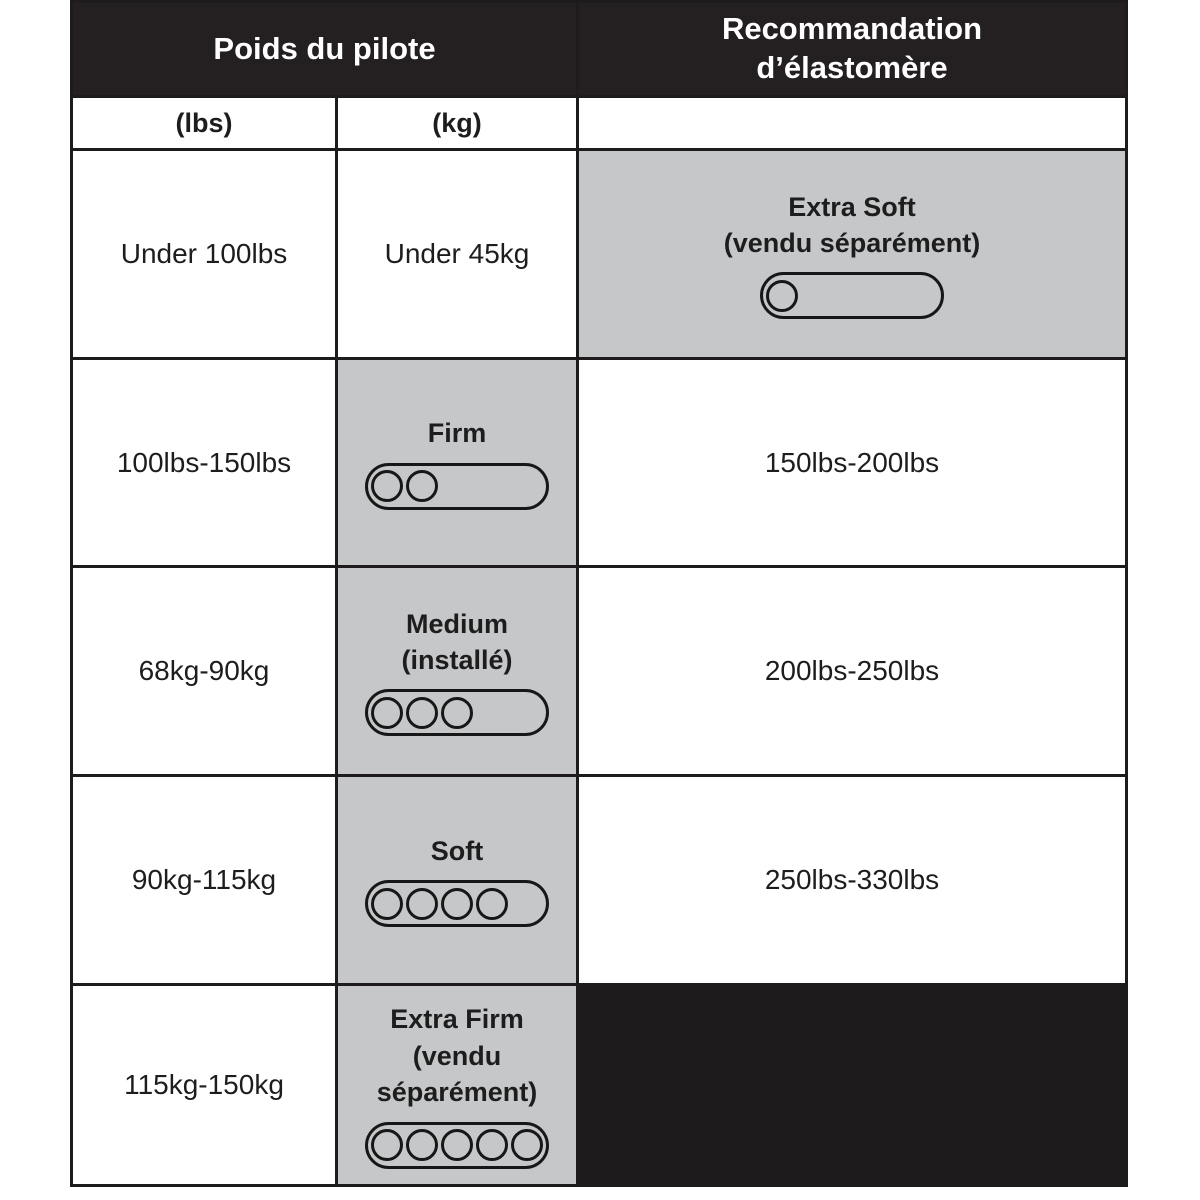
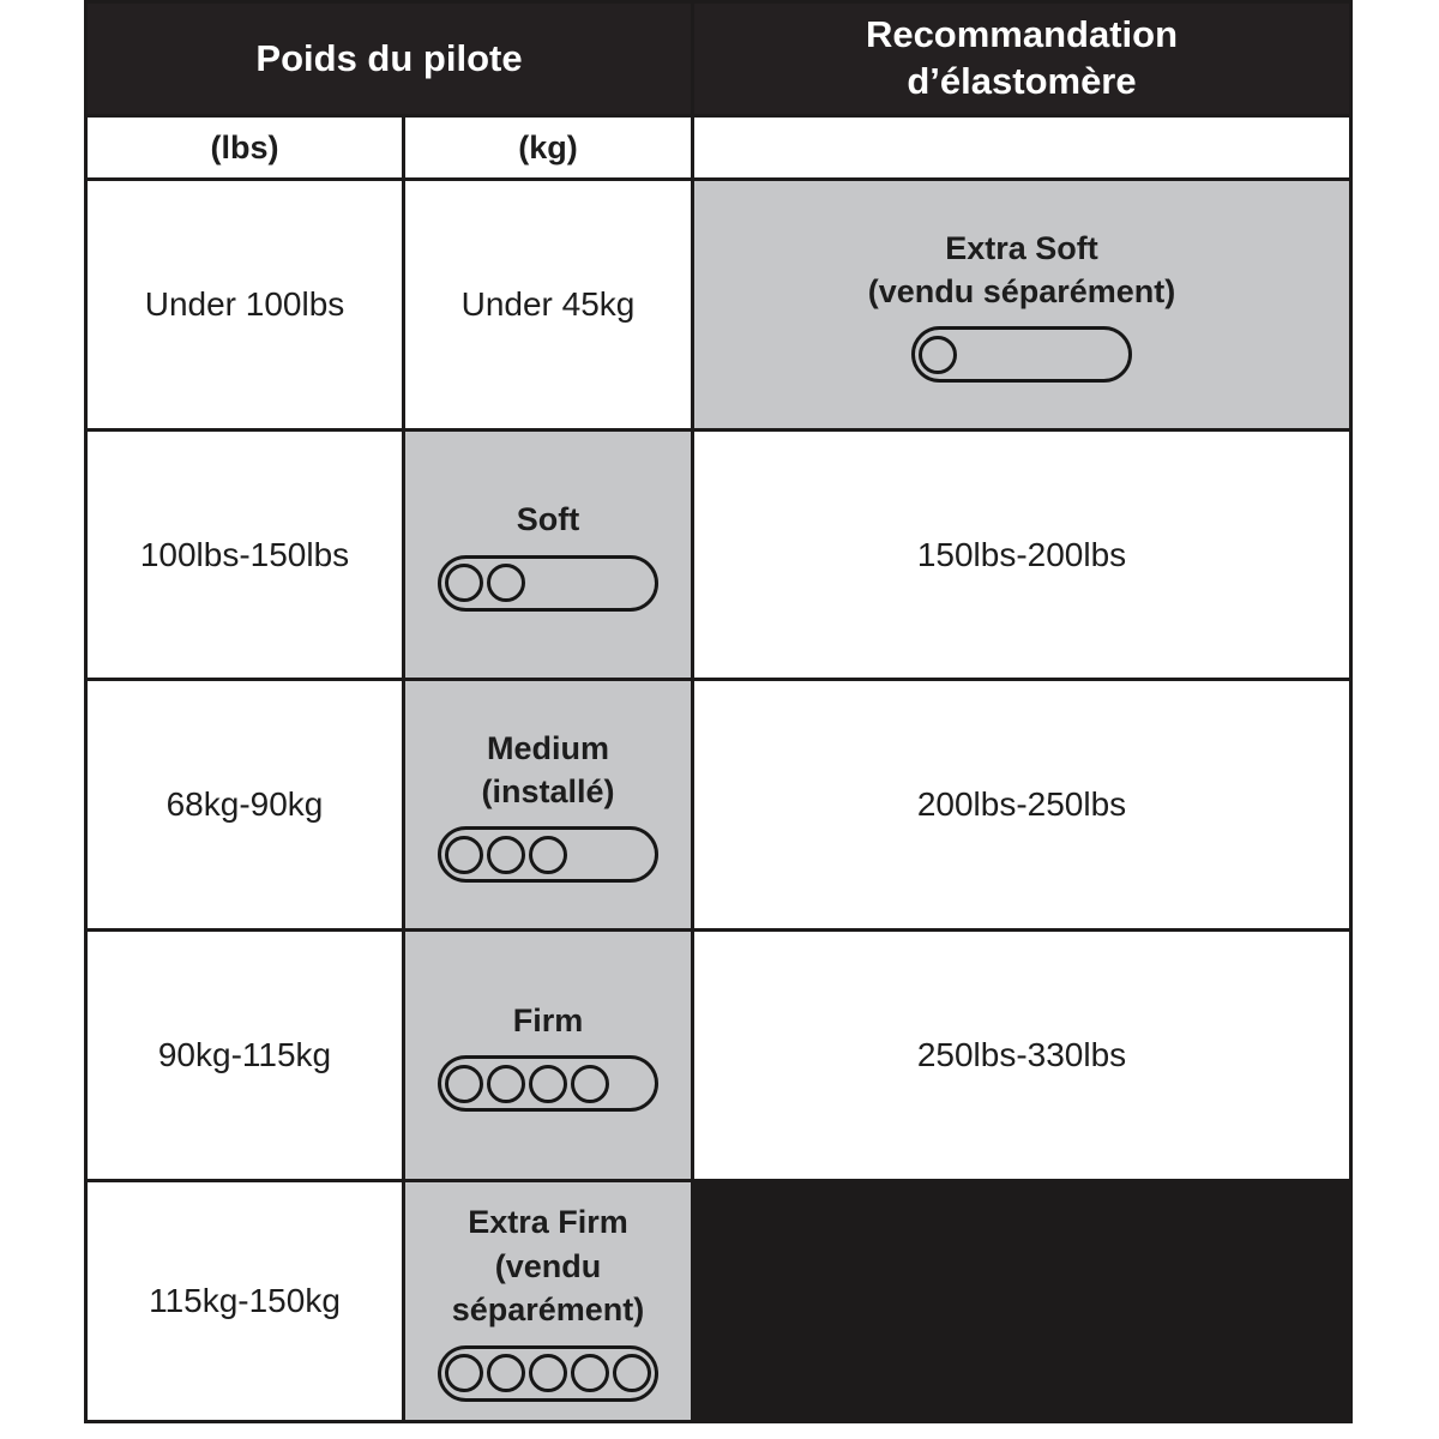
  Poids du pilote
  Recommandation
  d’élastomère
  (lbs)
  (kg)
  Under 100lbs
  Under 45kg
  Extra Soft
  (vendu séparément)
  100lbs-150lbs
- Firm
+ Soft
  150lbs-200lbs
  68kg-90kg
  Medium
  (installé)
  200lbs-250lbs
  90kg-115kg
- Soft
+ Firm
  250lbs-330lbs
  115kg-150kg
  Extra Firm
  (vendu séparément)
